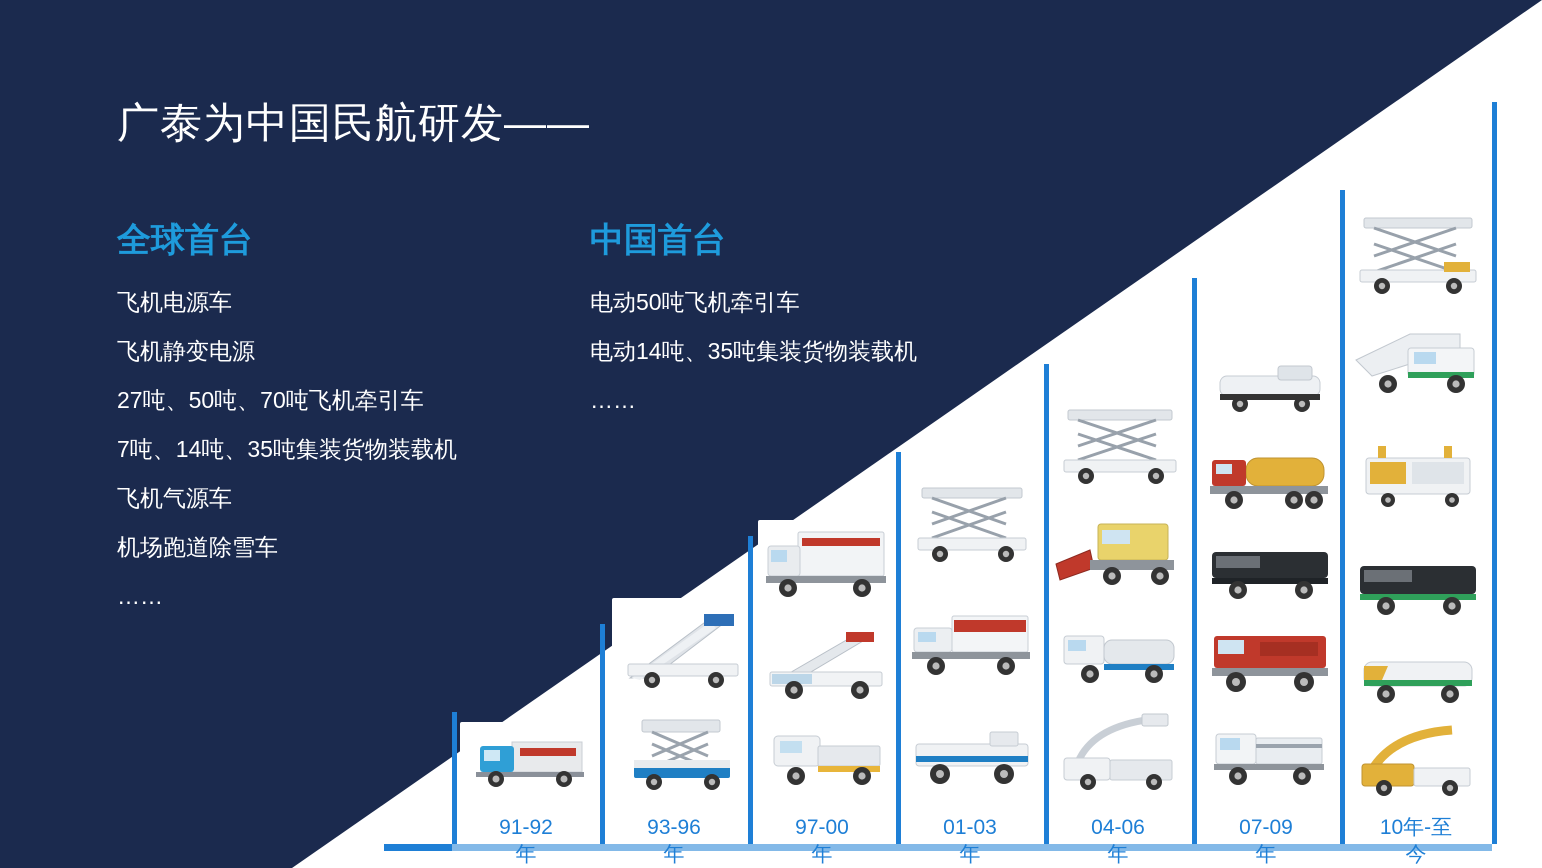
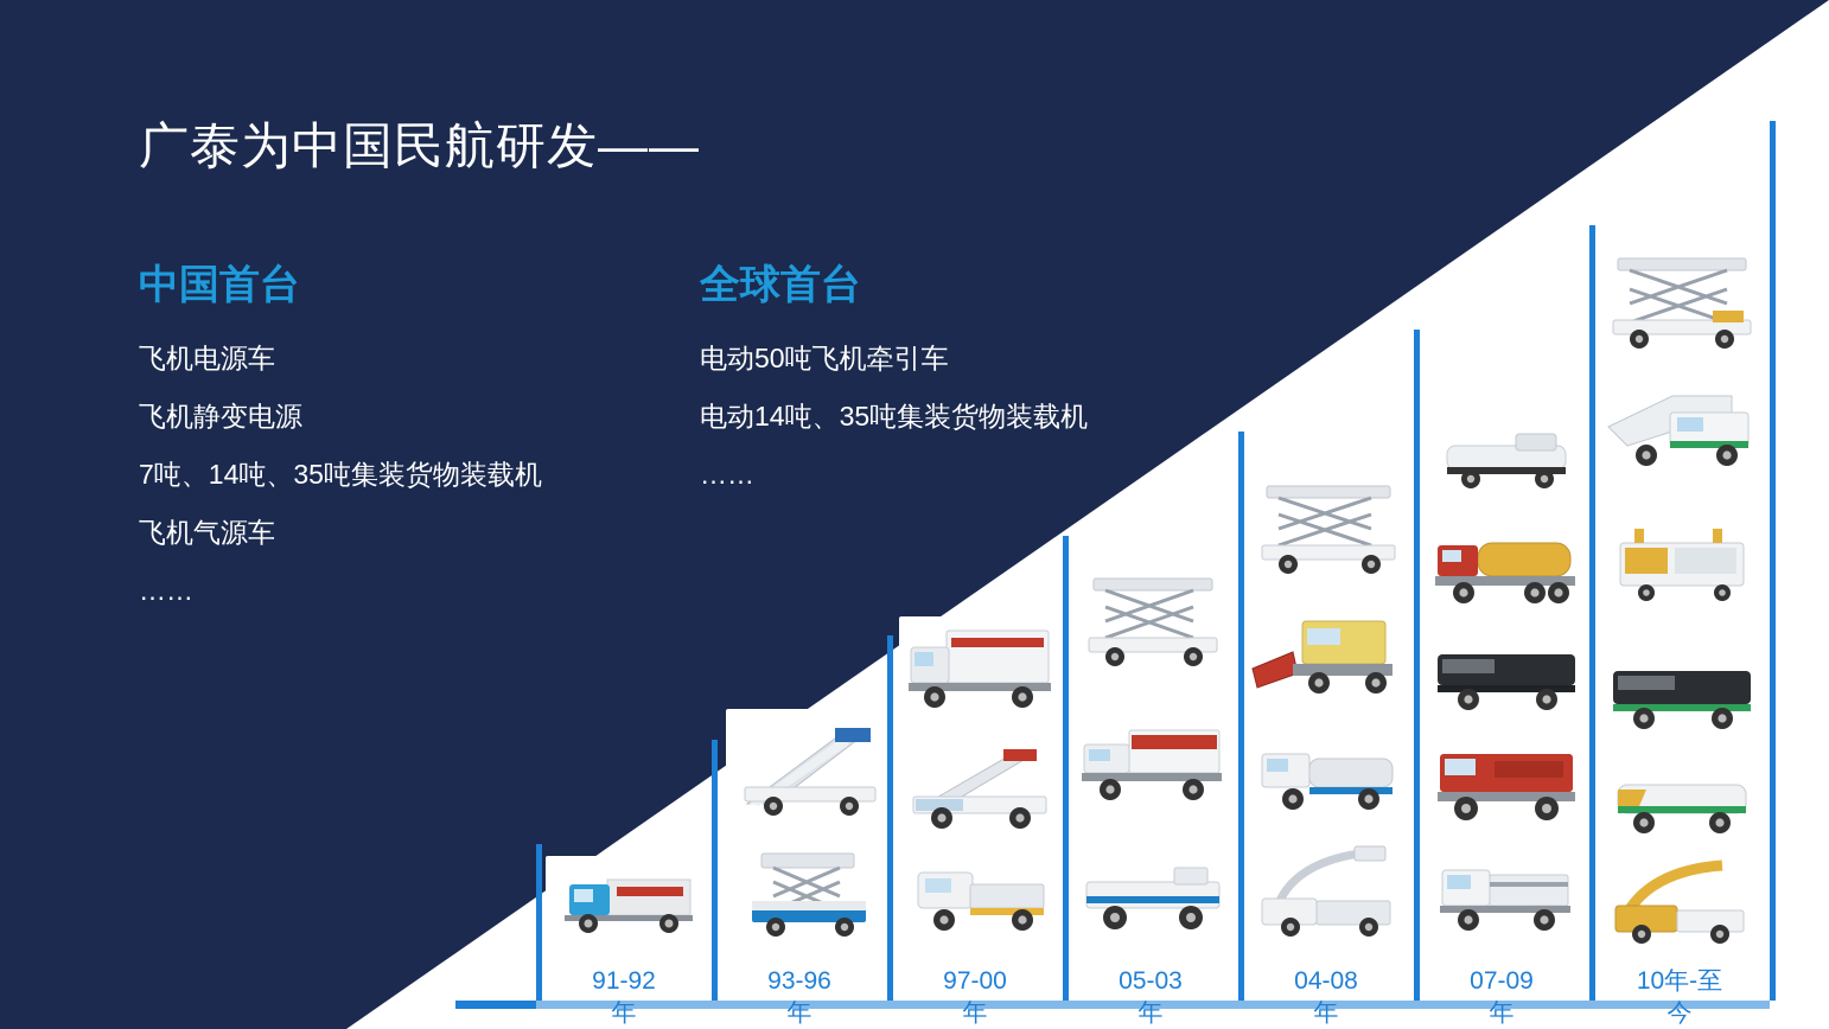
  广泰为中国民航研发——
- 全球首台
+ 中国首台
  飞机电源车
  飞机静变电源
- 27吨、50吨、70吨飞机牵引车
  7吨、14吨、35吨集装货物装载机
  飞机气源车
- 机场跑道除雪车
  ……
- 中国首台
+ 全球首台
  电动50吨飞机牵引车
  电动14吨、35吨集装货物装载机
  ……
  91-92
  年
  93-96
  年
  97-00
  年
- 01-03
+ 05-03
  年
- 04-06
+ 04-08
  年
  07-09
  年
  10年-至
  今
